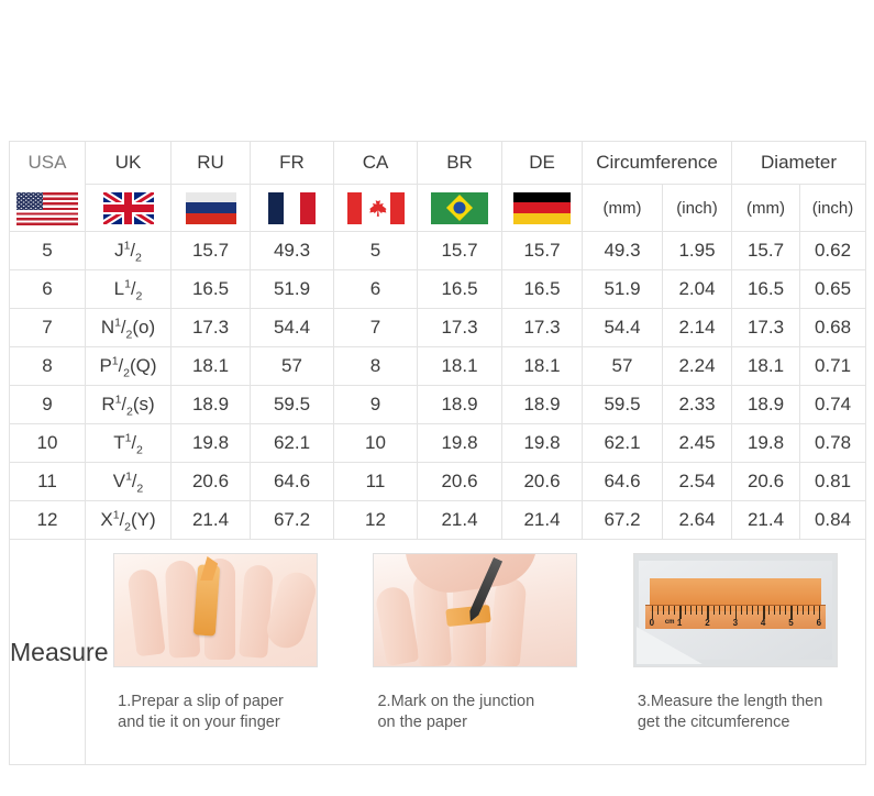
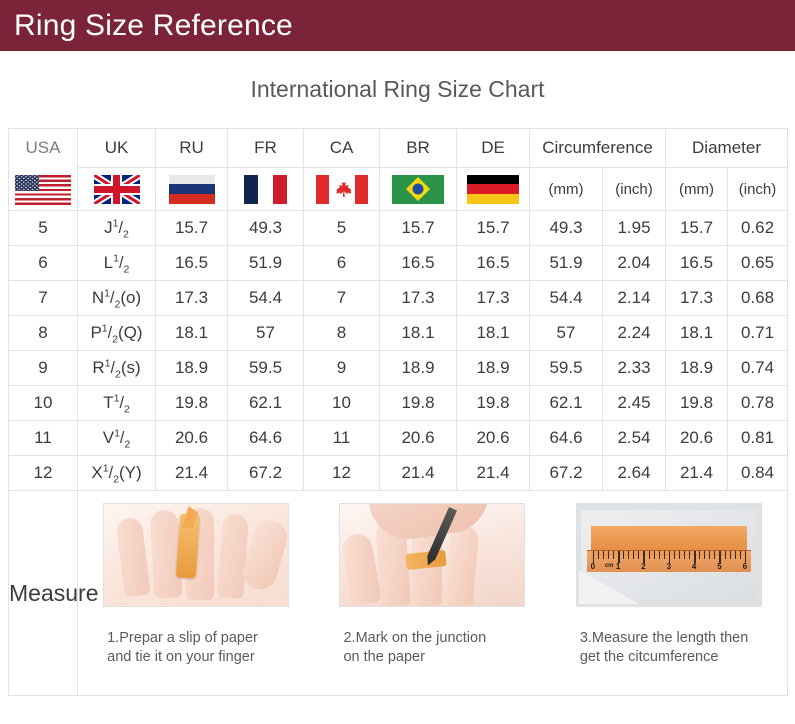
+ Ring Size Reference
+ International Ring Size Chart
  USA	UK	RU	FR	CA	BR	DE	Circumference	Diameter
  						(mm)	(inch)	(mm)	(inch)
  5	J1/2	15.7	49.3	5	15.7	15.7	49.3	1.95	15.7	0.62
  6	L1/2	16.5	51.9	6	16.5	16.5	51.9	2.04	16.5	0.65
  7	N1/2(o)	17.3	54.4	7	17.3	17.3	54.4	2.14	17.3	0.68
  8	P1/2(Q)	18.1	57	8	18.1	18.1	57	2.24	18.1	0.71
  9	R1/2(s)	18.9	59.5	9	18.9	18.9	59.5	2.33	18.9	0.74
  10	T1/2	19.8	62.1	10	19.8	19.8	62.1	2.45	19.8	0.78
  11	V1/2	20.6	64.6	11	20.6	20.6	64.6	2.54	20.6	0.81
  12	X1/2(Y)	21.4	67.2	12	21.4	21.4	67.2	2.64	21.4	0.84
  Measure	1.Prepar a slip of paper and tie it on your finger 2.Mark on the junction on the paper 0 1 2 3 4 5 6 3.Measure the length then get the citcumference
